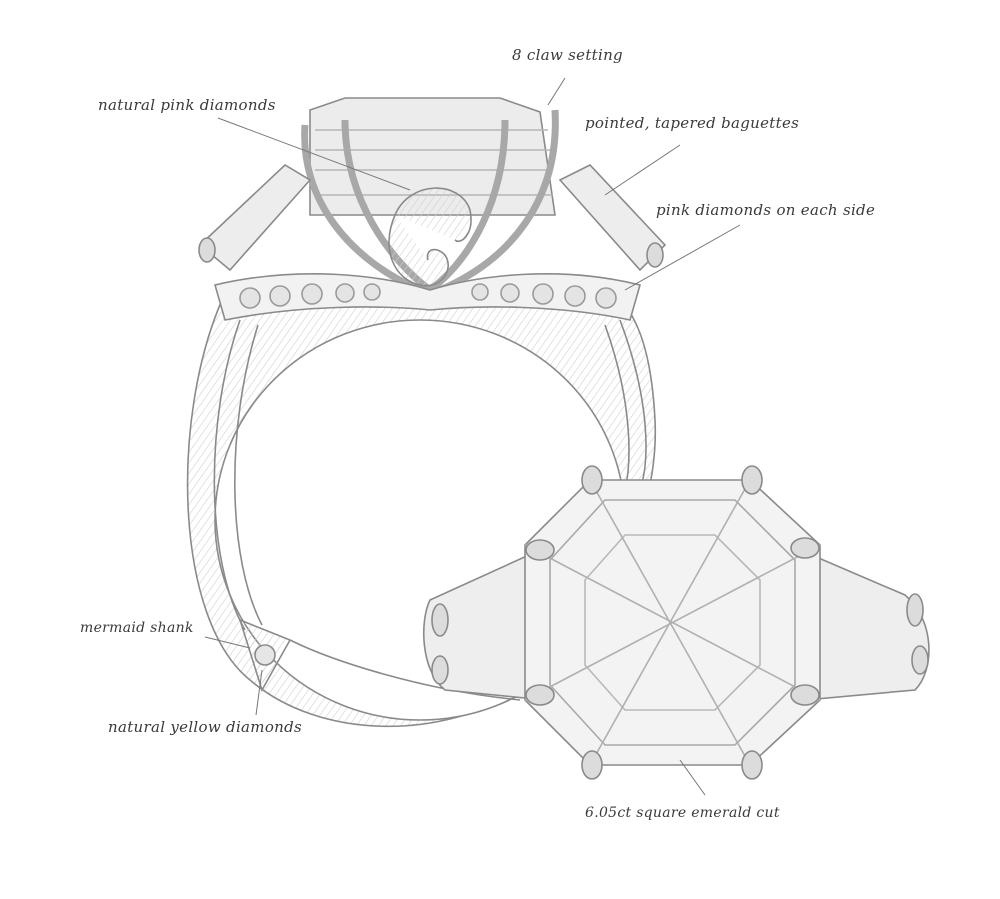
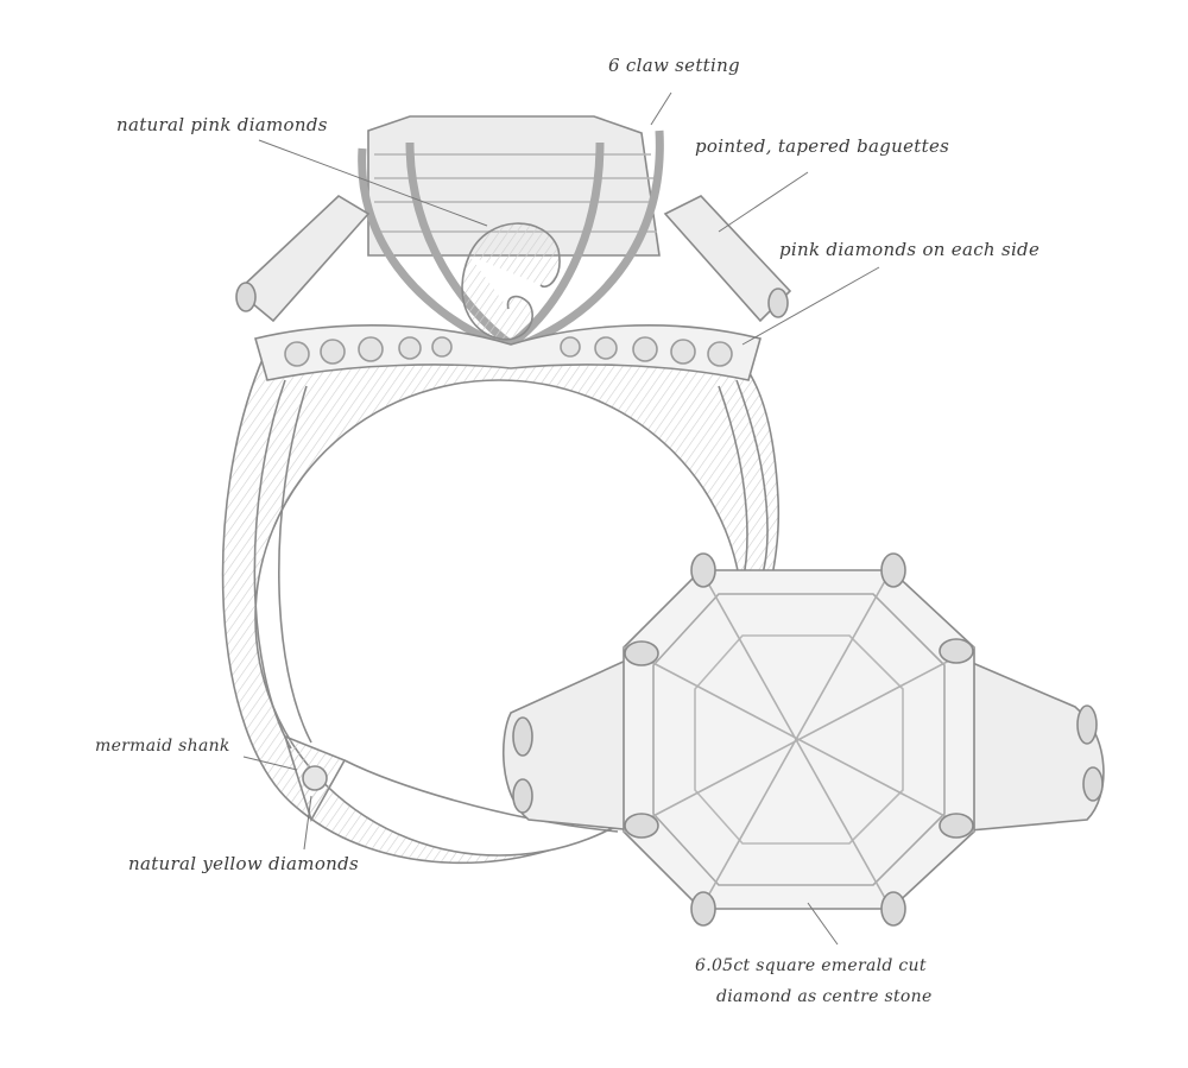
- 8 claw setting
+ 6 claw setting
  natural pink diamonds
  pointed, tapered baguettes
  pink diamonds on each side
  mermaid shank
  natural yellow diamonds
  6.05ct square emerald cut
+ diamond as centre stone
